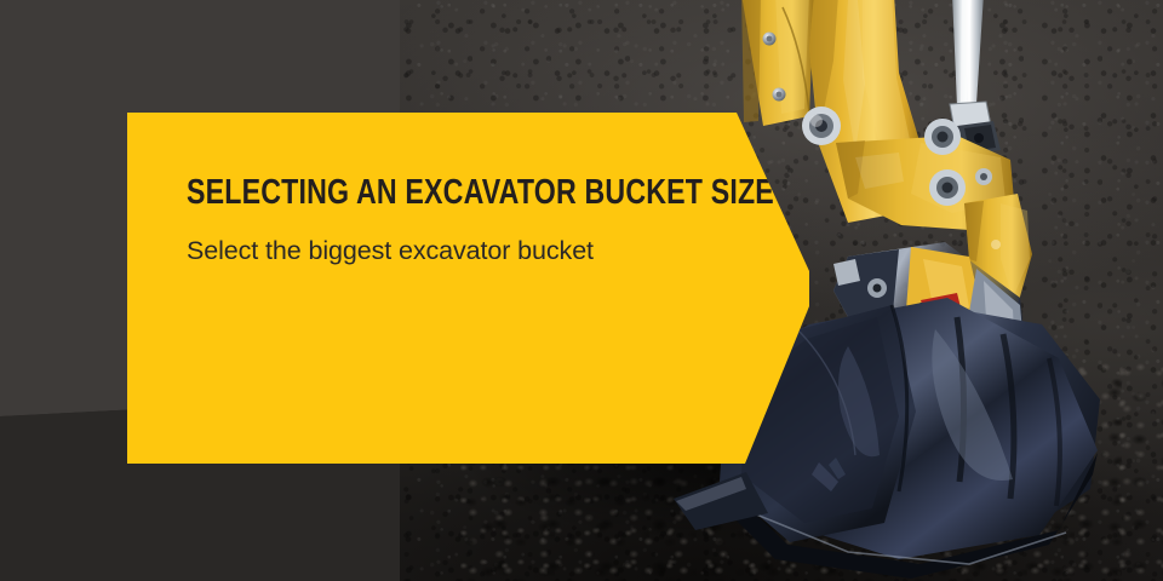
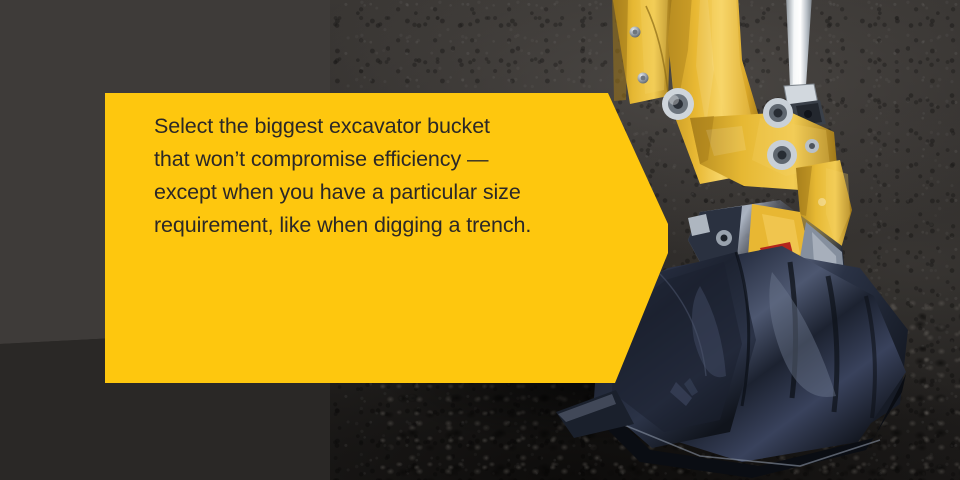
- SELECTING AN EXCAVATOR BUCKET SIZE
  Select the biggest excavator bucket
+ that won’t compromise efficiency —
+ except when you have a particular size
+ requirement, like when digging a trench.
